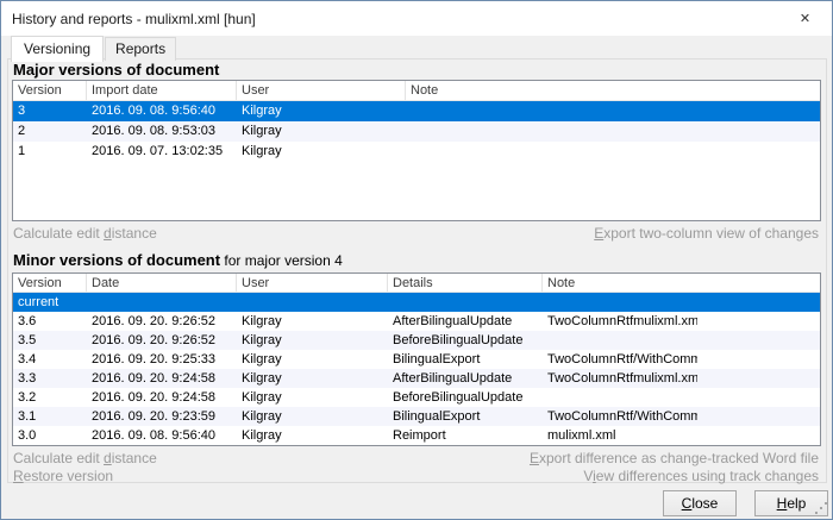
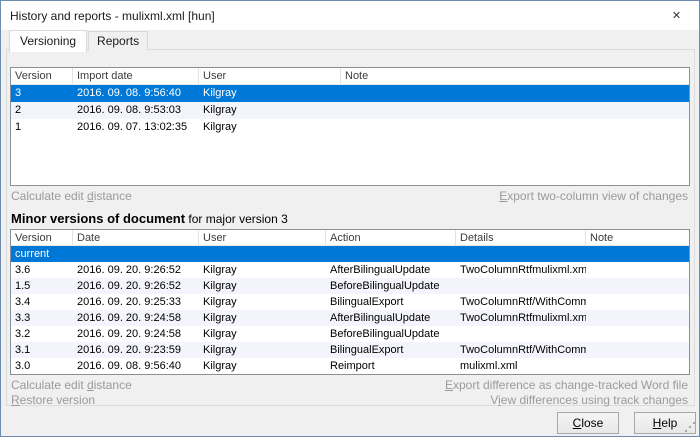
  History and reports - mulixml.xml [hun]
  ✕
  Versioning
  Reports
- Major versions of document
  Version
  Import date
  User
  Note
  3
  2016. 09. 08. 9:56:40
  Kilgray
  2
  2016. 09. 08. 9:53:03
  Kilgray
  1
  2016. 09. 07. 13:02:35
  Kilgray
  Calculate edit distance
  Export two-column view of changes
- Minor versions of document for major version 4
+ Minor versions of document for major version 3
  Version
  Date
  User
+ Action
  Details
  Note
  current
  3.6
  2016. 09. 20. 9:26:52
  Kilgray
  AfterBilingualUpdate
  TwoColumnRtfmulixml.xm
- 3.5
+ 1.5
  2016. 09. 20. 9:26:52
  Kilgray
  BeforeBilingualUpdate
  3.4
  2016. 09. 20. 9:25:33
  Kilgray
  BilingualExport
  3.3
  2016. 09. 20. 9:24:58
  Kilgray
  AfterBilingualUpdate
  TwoColumnRtfmulixml.xm
  3.2
  2016. 09. 20. 9:24:58
  Kilgray
  BeforeBilingualUpdate
  3.1
  2016. 09. 20. 9:23:59
  Kilgray
  BilingualExport
  3.0
  2016. 09. 08. 9:56:40
  Kilgray
  Reimport
  mulixml.xml
  Calculate edit distance
  Restore version
  Export difference as change-tracked Word file
  View differences using track changes
  Close
  Help
